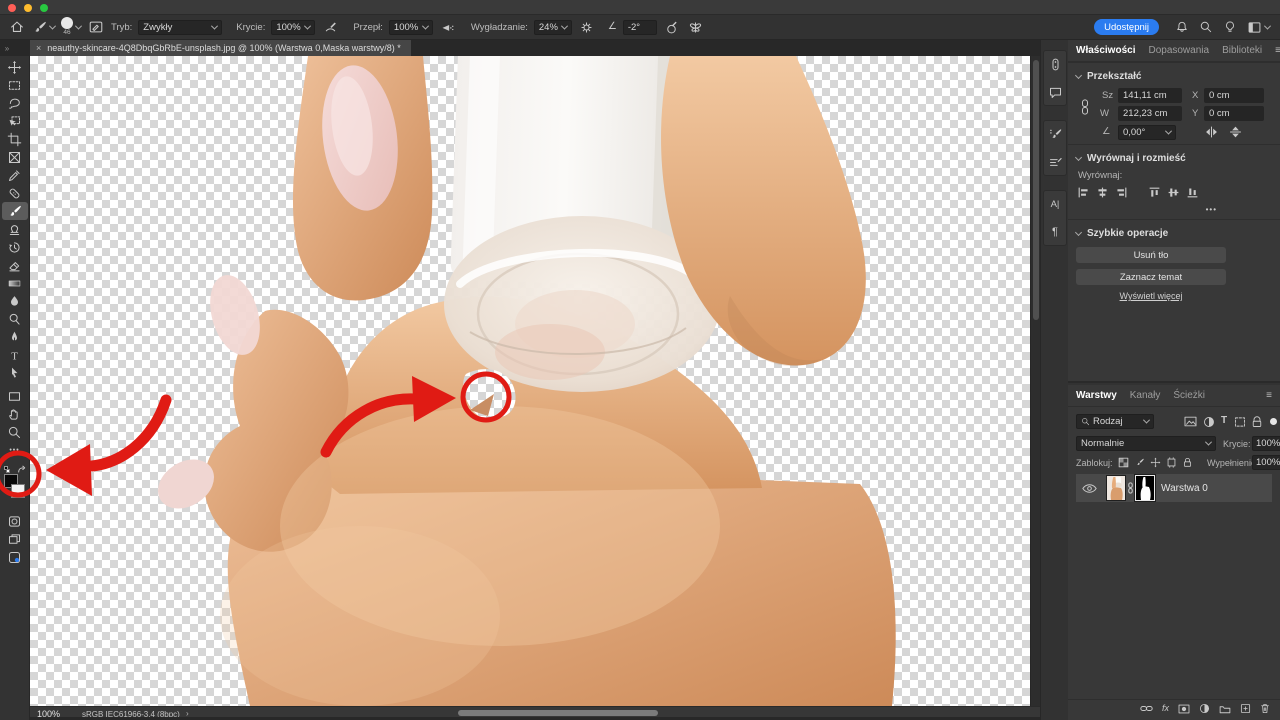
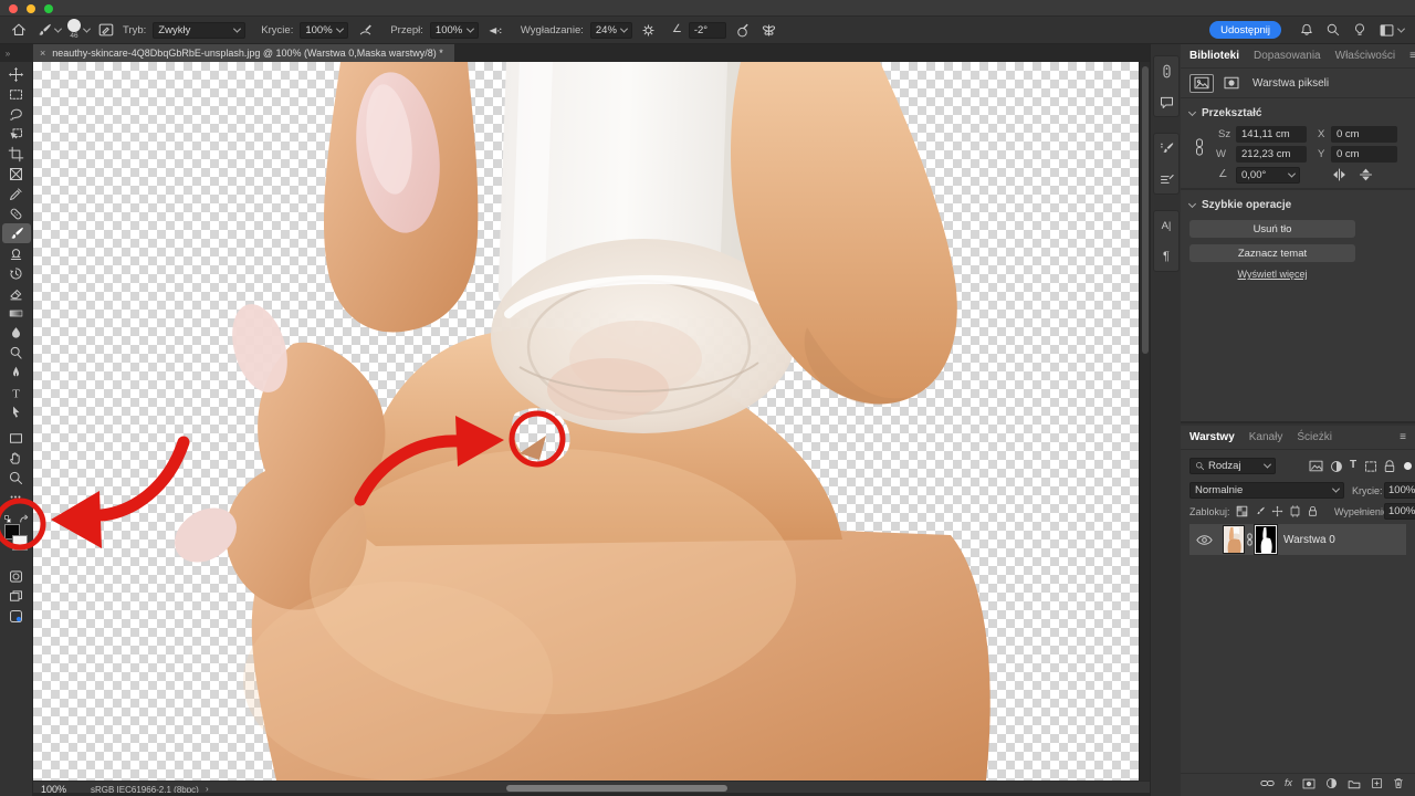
  Tryb:
  Zwykły
  Krycie:
  100%
  Przepł:
  100%
  Wygładzanie:
  24%
  ∠
  -2°
  Udostępnij
  »
  ×
  neauthy-skincare-4Q8DbqGbRbE-unsplash.jpg @ 100% (Warstwa 0,Maska warstwy/8) *
  T
  100%
- sRGB IEC61966-3.4 (8bpc)
+ sRGB IEC61966-2.1 (8bpc)
  ›
  A|
  ¶
- Właściwości
+ Biblioteki
  Dopasowania
- Biblioteki
+ Właściwości
  ≡
+ Warstwa pikseli
  Przekształć
  Sz
  141,11 cm
  X
  0 cm
  W
  212,23 cm
  Y
  0 cm
  ∠
  0,00°
- Wyrównaj i rozmieść
- Wyrównaj:
- •••
  Szybkie operacje
  Usuń tło
  Zaznacz temat
  Wyświetl więcej
  Warstwy
  Kanały
  Ścieżki
  ≡
  Rodzaj
  T
  Normalnie
  Krycie:
  100%
  Zablokuj:
  Wypełnieni
  100%
  Warstwa 0
  fx
